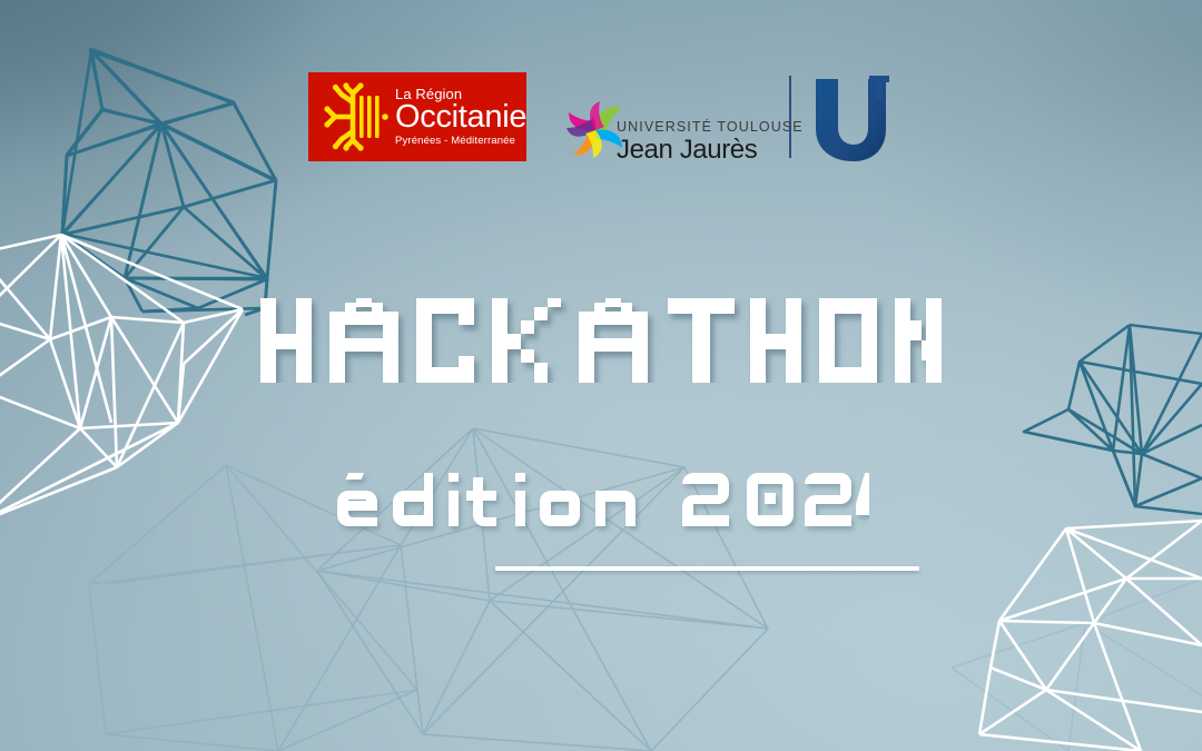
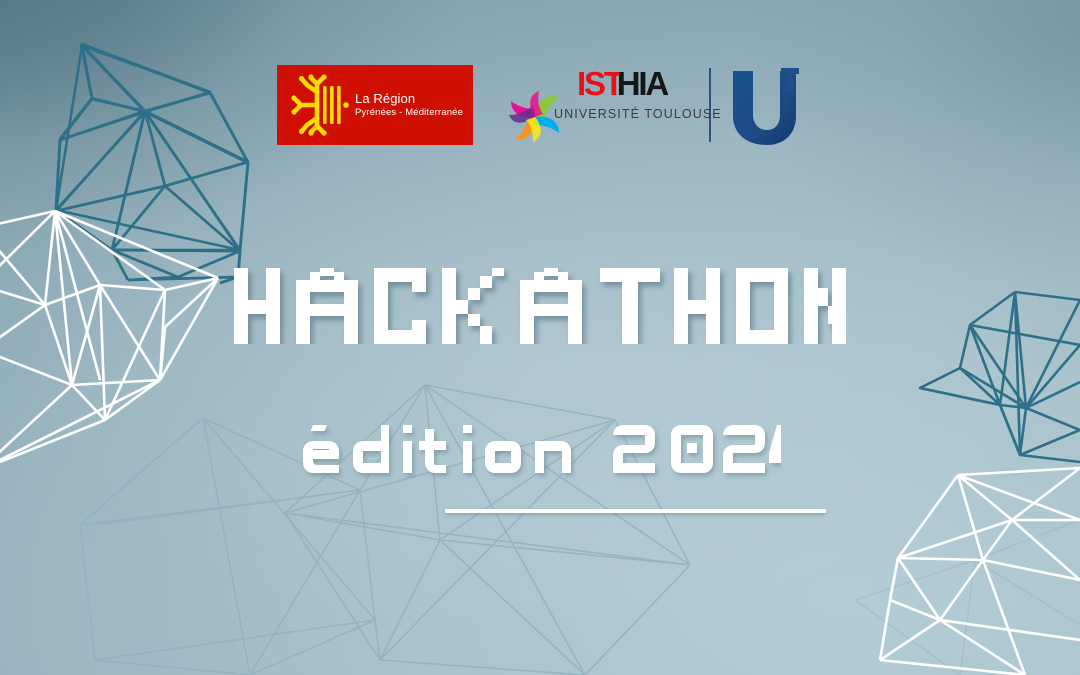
  La Région
- Occitanie
  Pyrénées - Méditerranée
+ ISTHIA
  UNIVERSITÉ TOULOUSE
- Jean Jaurès
